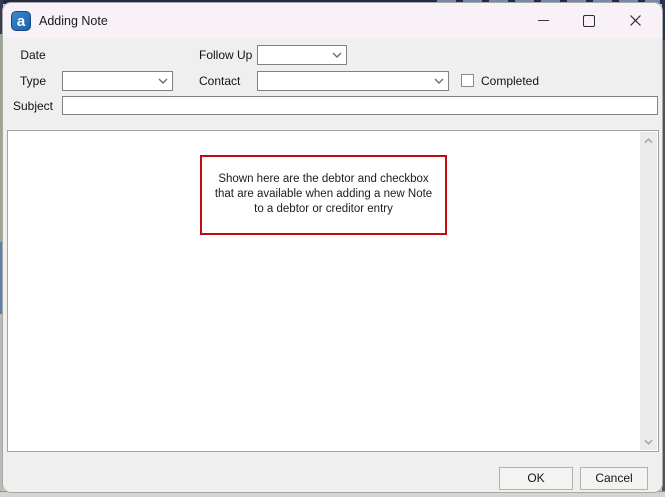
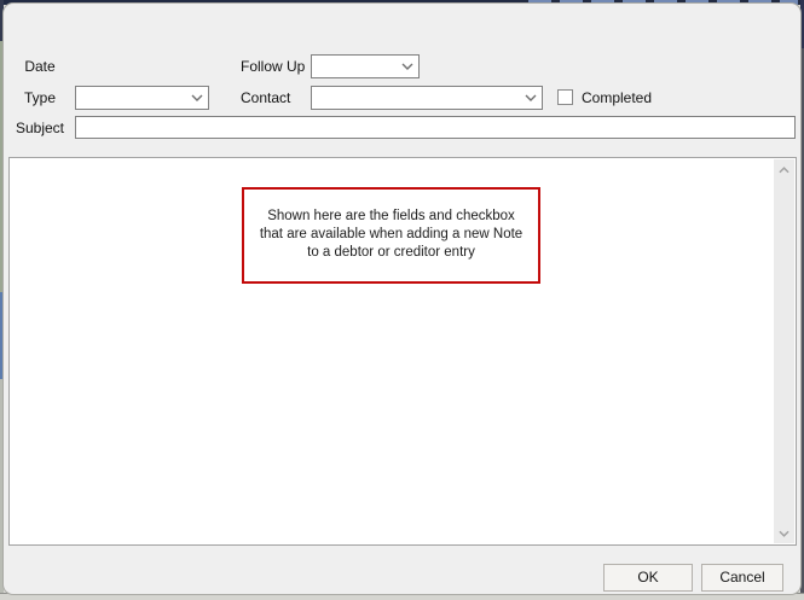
- a
- Adding Note
  Date
  Follow Up
  Type
  Contact
  Completed
  Subject
- Shown here are the debtor and checkbox
+ Shown here are the fields and checkbox
  that are available when adding a new Note
  to a debtor or creditor entry
  OK
  Cancel
